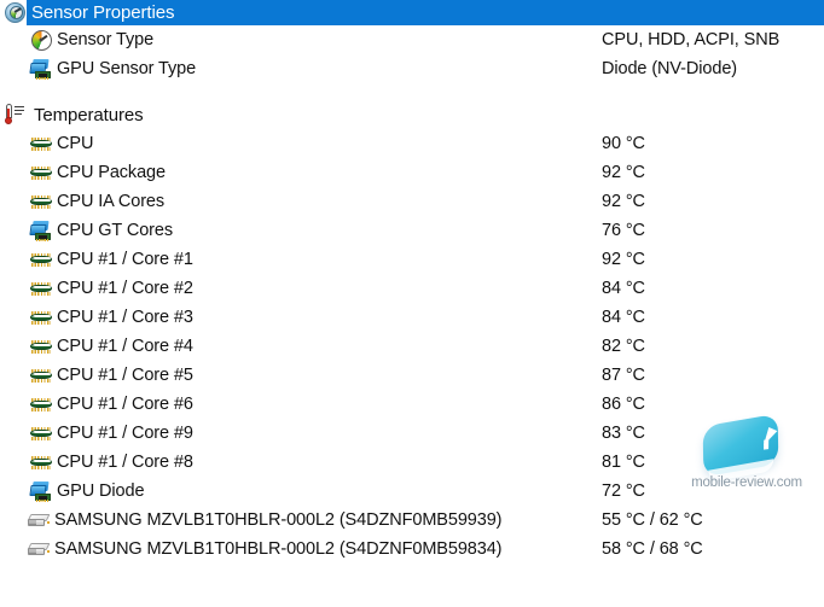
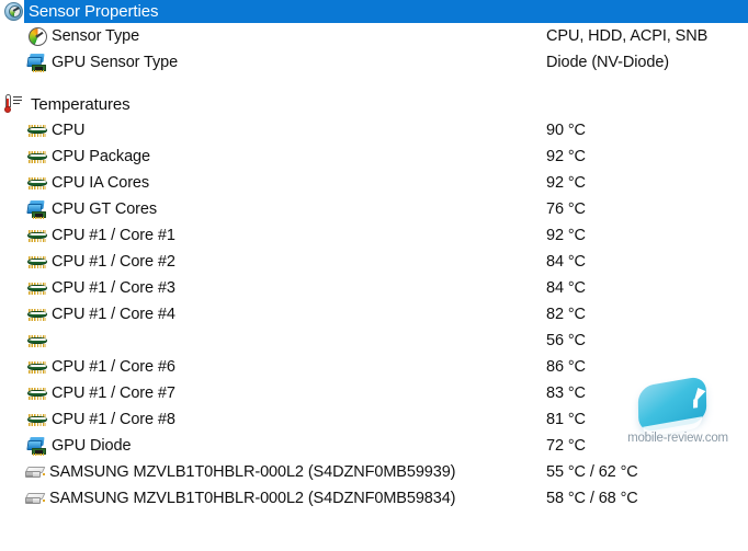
  Sensor Properties
  Sensor Type
  CPU, HDD, ACPI, SNB
  GPU Sensor Type
  Diode (NV-Diode)
  Temperatures
  CPU
  90 °C
  CPU Package
  92 °C
  CPU IA Cores
  92 °C
  CPU GT Cores
  76 °C
  CPU #1 / Core #1
  92 °C
  CPU #1 / Core #2
  84 °C
  CPU #1 / Core #3
  84 °C
  CPU #1 / Core #4
  82 °C
- CPU #1 / Core #5
- 87 °C
+ 56 °C
  CPU #1 / Core #6
  86 °C
- CPU #1 / Core #9
+ CPU #1 / Core #7
  83 °C
  CPU #1 / Core #8
  81 °C
  GPU Diode
  72 °C
  SAMSUNG MZVLB1T0HBLR-000L2 (S4DZNF0MB59939)
  55 °C / 62 °C
  SAMSUNG MZVLB1T0HBLR-000L2 (S4DZNF0MB59834)
  58 °C / 68 °C
  mobile-review.com
